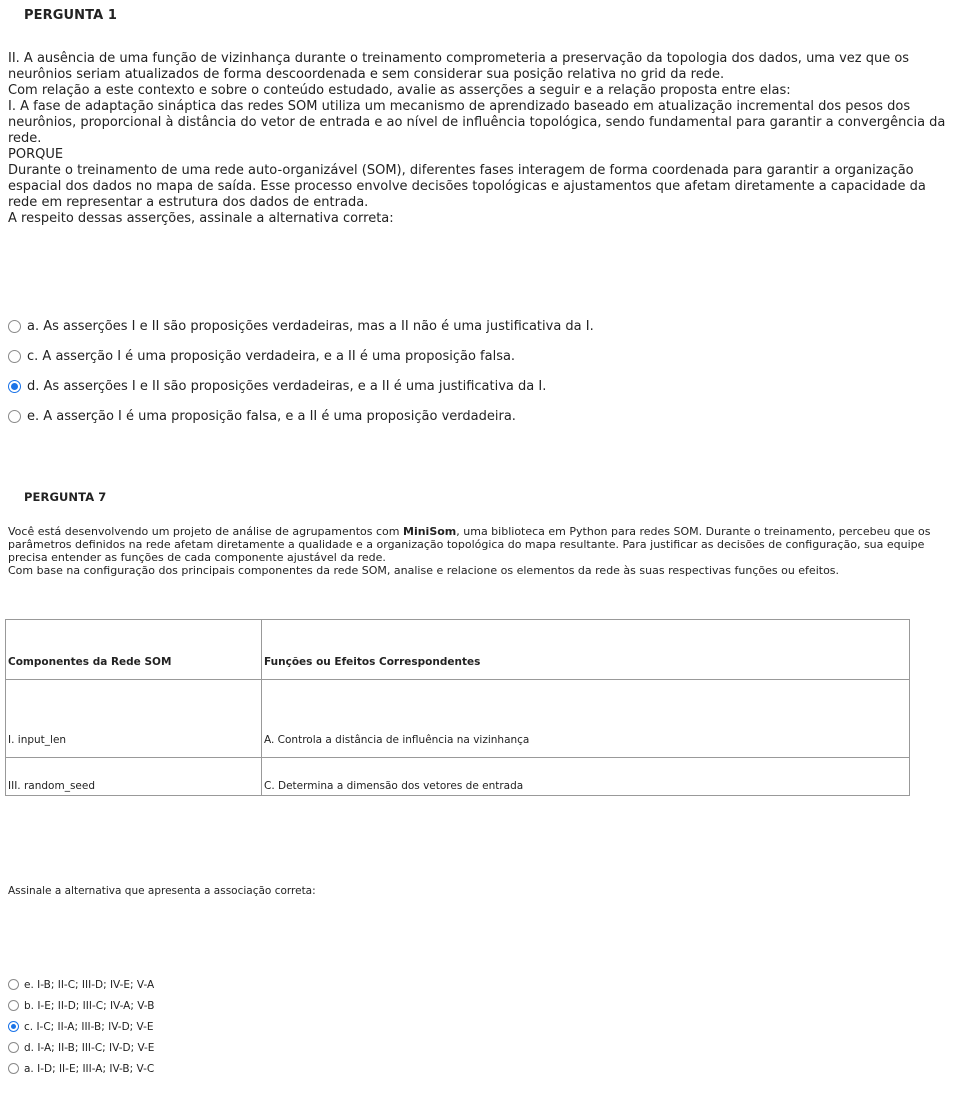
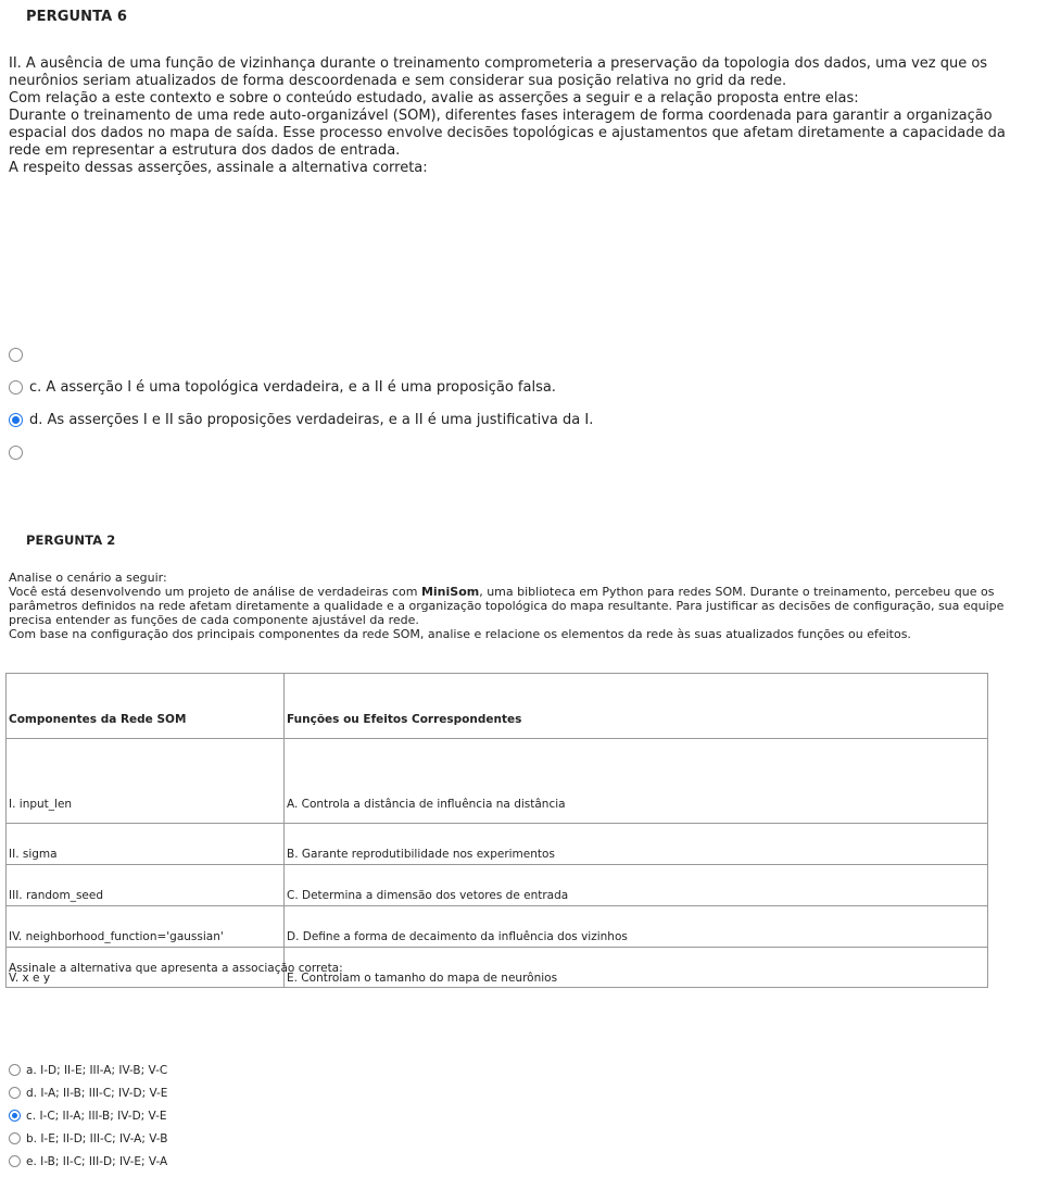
- PERGUNTA 1
+ PERGUNTA 6
  II. A ausência de uma função de vizinhança durante o treinamento comprometeria a preservação da topologia dos dados, uma vez que os neurônios seriam atualizados de forma descoordenada e sem considerar sua posição relativa no grid da rede.
  Com relação a este contexto e sobre o conteúdo estudado, avalie as asserções a seguir e a relação proposta entre elas:
- I. A fase de adaptação sináptica das redes SOM utiliza um mecanismo de aprendizado baseado em atualização incremental dos pesos dos neurônios, proporcional à distância do vetor de entrada e ao nível de influência topológica, sendo fundamental para garantir a convergência da rede.
- PORQUE
  Durante o treinamento de uma rede auto-organizável (SOM), diferentes fases interagem de forma coordenada para garantir a organização espacial dos dados no mapa de saída. Esse processo envolve decisões topológicas e ajustamentos que afetam diretamente a capacidade da rede em representar a estrutura dos dados de entrada.
  A respeito dessas asserções, assinale a alternativa correta:
- a. As asserções I e II são proposições verdadeiras, mas a II não é uma justificativa da I.
- c. A asserção I é uma proposição verdadeira, e a II é uma proposição falsa.
+ c. A asserção I é uma topológica verdadeira, e a II é uma proposição falsa.
  d. As asserções I e II são proposições verdadeiras, e a II é uma justificativa da I.
- e. A asserção I é uma proposição falsa, e a II é uma proposição verdadeira.
- PERGUNTA 7
+ PERGUNTA 2
+ Analise o cenário a seguir:
- Você está desenvolvendo um projeto de análise de agrupamentos com MiniSom, uma biblioteca em Python para redes SOM. Durante o treinamento, percebeu que os parâmetros definidos na rede afetam diretamente a qualidade e a organização topológica do mapa resultante. Para justificar as decisões de configuração, sua equipe precisa entender as funções de cada componente ajustável da rede.
+ Você está desenvolvendo um projeto de análise de verdadeiras com MiniSom, uma biblioteca em Python para redes SOM. Durante o treinamento, percebeu que os parâmetros definidos na rede afetam diretamente a qualidade e a organização topológica do mapa resultante. Para justificar as decisões de configuração, sua equipe precisa entender as funções de cada componente ajustável da rede.
- Com base na configuração dos principais componentes da rede SOM, analise e relacione os elementos da rede às suas respectivas funções ou efeitos.
+ Com base na configuração dos principais componentes da rede SOM, analise e relacione os elementos da rede às suas atualizados funções ou efeitos.
  Componentes da Rede SOM	Funções ou Efeitos Correspondentes
- I. input_len	A. Controla a distância de influência na vizinhança
+ I. input_len	A. Controla a distância de influência na distância
+ II. sigma	B. Garante reprodutibilidade nos experimentos
  III. random_seed	C. Determina a dimensão dos vetores de entrada
+ IV. neighborhood_function='gaussian'	D. Define a forma de decaimento da influência dos vizinhos
+ V. x e y	E. Controlam o tamanho do mapa de neurônios
  Assinale a alternativa que apresenta a associação correta:
- e. I-B; II-C; III-D; IV-E; V-A
+ a. I-D; II-E; III-A; IV-B; V-C
- b. I-E; II-D; III-C; IV-A; V-B
+ d. I-A; II-B; III-C; IV-D; V-E
  c. I-C; II-A; III-B; IV-D; V-E
- d. I-A; II-B; III-C; IV-D; V-E
+ b. I-E; II-D; III-C; IV-A; V-B
- a. I-D; II-E; III-A; IV-B; V-C
+ e. I-B; II-C; III-D; IV-E; V-A
